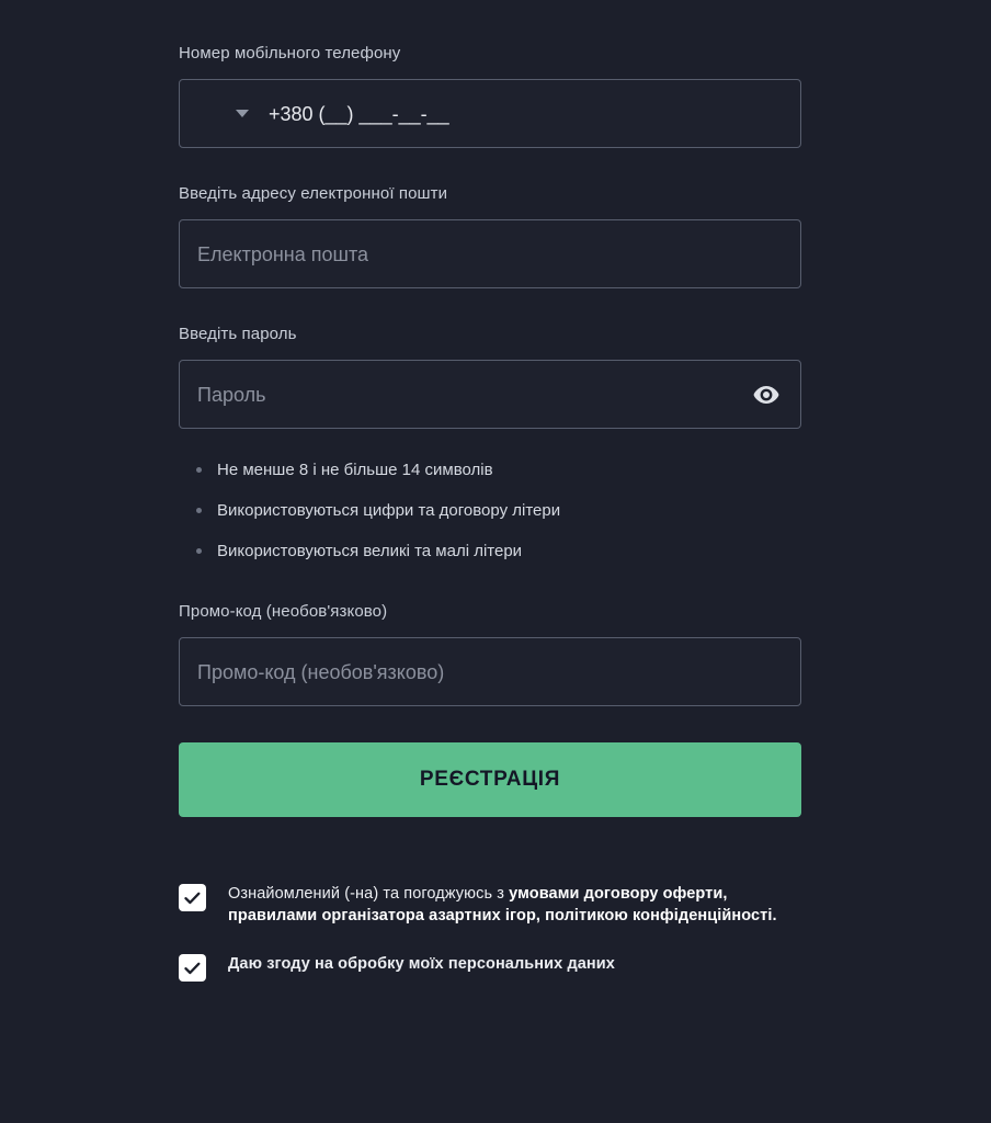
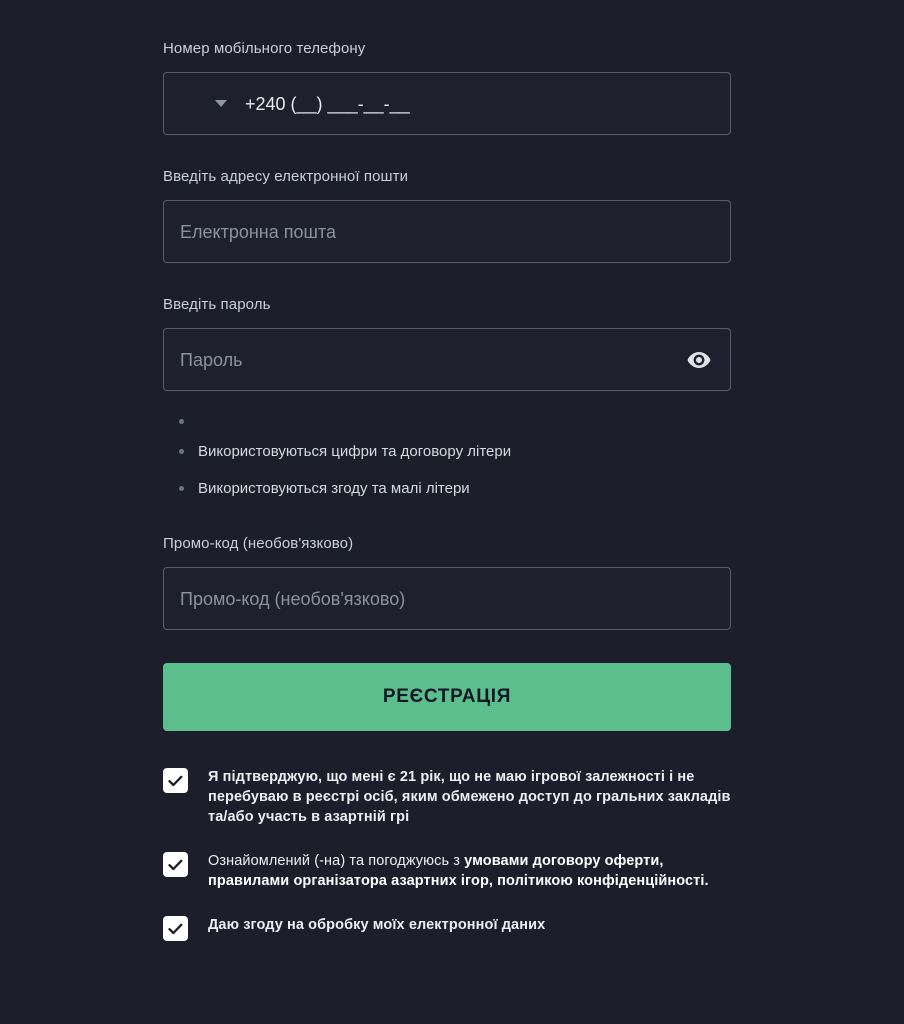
  Номер мобільного телефону
- +380 (__) ___-__-__
+ +240 (__) ___-__-__
  Введіть адресу електронної пошти
  Електронна пошта
  Введіть пароль
  Пароль
- Не менше 8 і не більше 14 символів
  Використовуються цифри та договору літери
- Використовуються великі та малі літери
+ Використовуються згоду та малі літери
  Промо-код (необов'язково)
  Промо-код (необов'язково)
  РЕЄСТРАЦІЯ
+ Я підтверджую, що мені є 21 рік, що не маю ігрової залежності і не перебуваю в реєстрі осіб, яким обмежено доступ до гральних закладів та/або участь в азартній грі
  Ознайомлений (-на) та погоджуюсь з умовами договору оферти, правилами організатора азартних ігор, політикою конфіденційності.
- Даю згоду на обробку моїх персональних даних
+ Даю згоду на обробку моїх електронної даних
